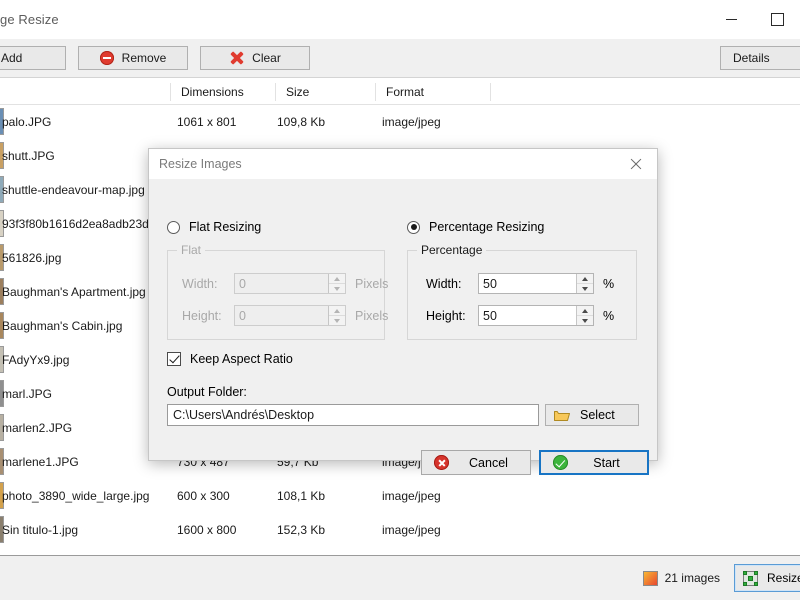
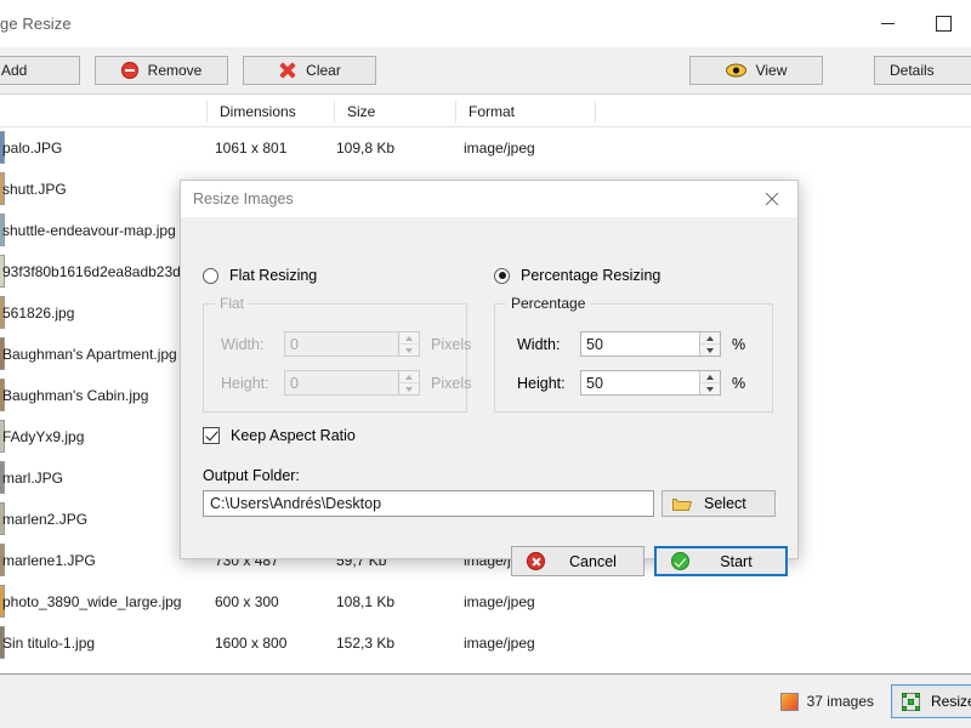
  ge Resize
  Add
  Remove
  Clear
+ View
  Details
  Dimensions
  Size
  Format
  palo.JPG
  1061 x 801
  109,8 Kb
  image/jpeg
  shutt.JPG
  shuttle-endeavour-map.jpg
  93f3f80b1616d2ea8adb23d
  561826.jpg
  Baughman's Apartment.jpg
  Baughman's Cabin.jpg
  FAdyYx9.jpg
  marl.JPG
  marlen2.JPG
  marlene1.JPG
  730 x 487
  59,7 Kb
  image/j
  photo_3890_wide_large.jpg
  600 x 300
  108,1 Kb
  image/jpeg
  Sin titulo-1.jpg
  1600 x 800
  152,3 Kb
  image/jpeg
- 21 images
+ 37 images
  Resiz
  Resize Images
  Flat Resizing
  Percentage Resizing
  Flat
  Width:
  0
  Pixels
  Height:
  0
  Pixels
  Percentage
  Width:
  50
  %
  Height:
  50
  %
  Keep Aspect Ratio
  Output Folder:
  C:\Users\Andrés\Desktop
  Select
  Cancel
  Start
